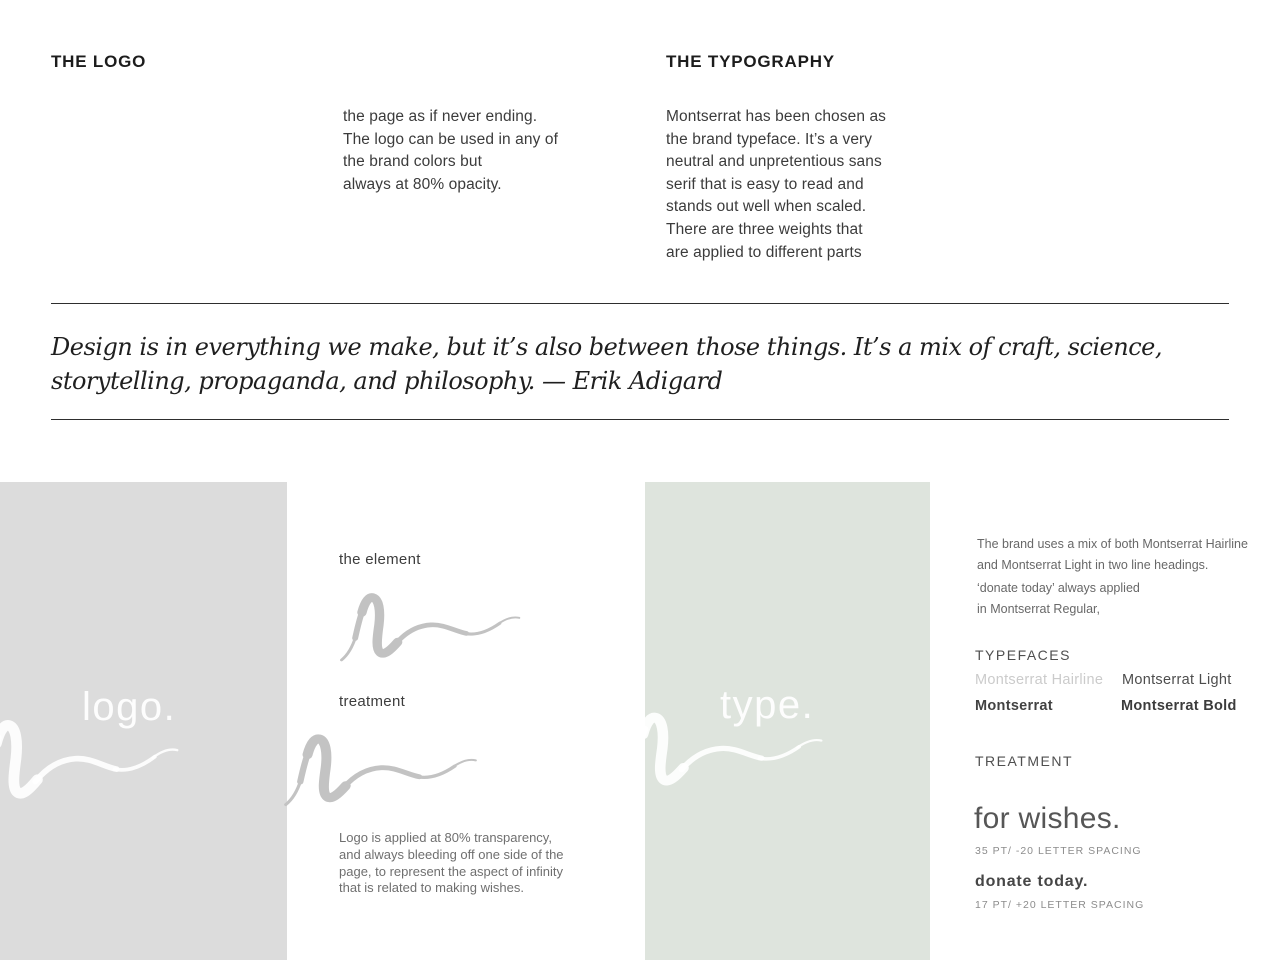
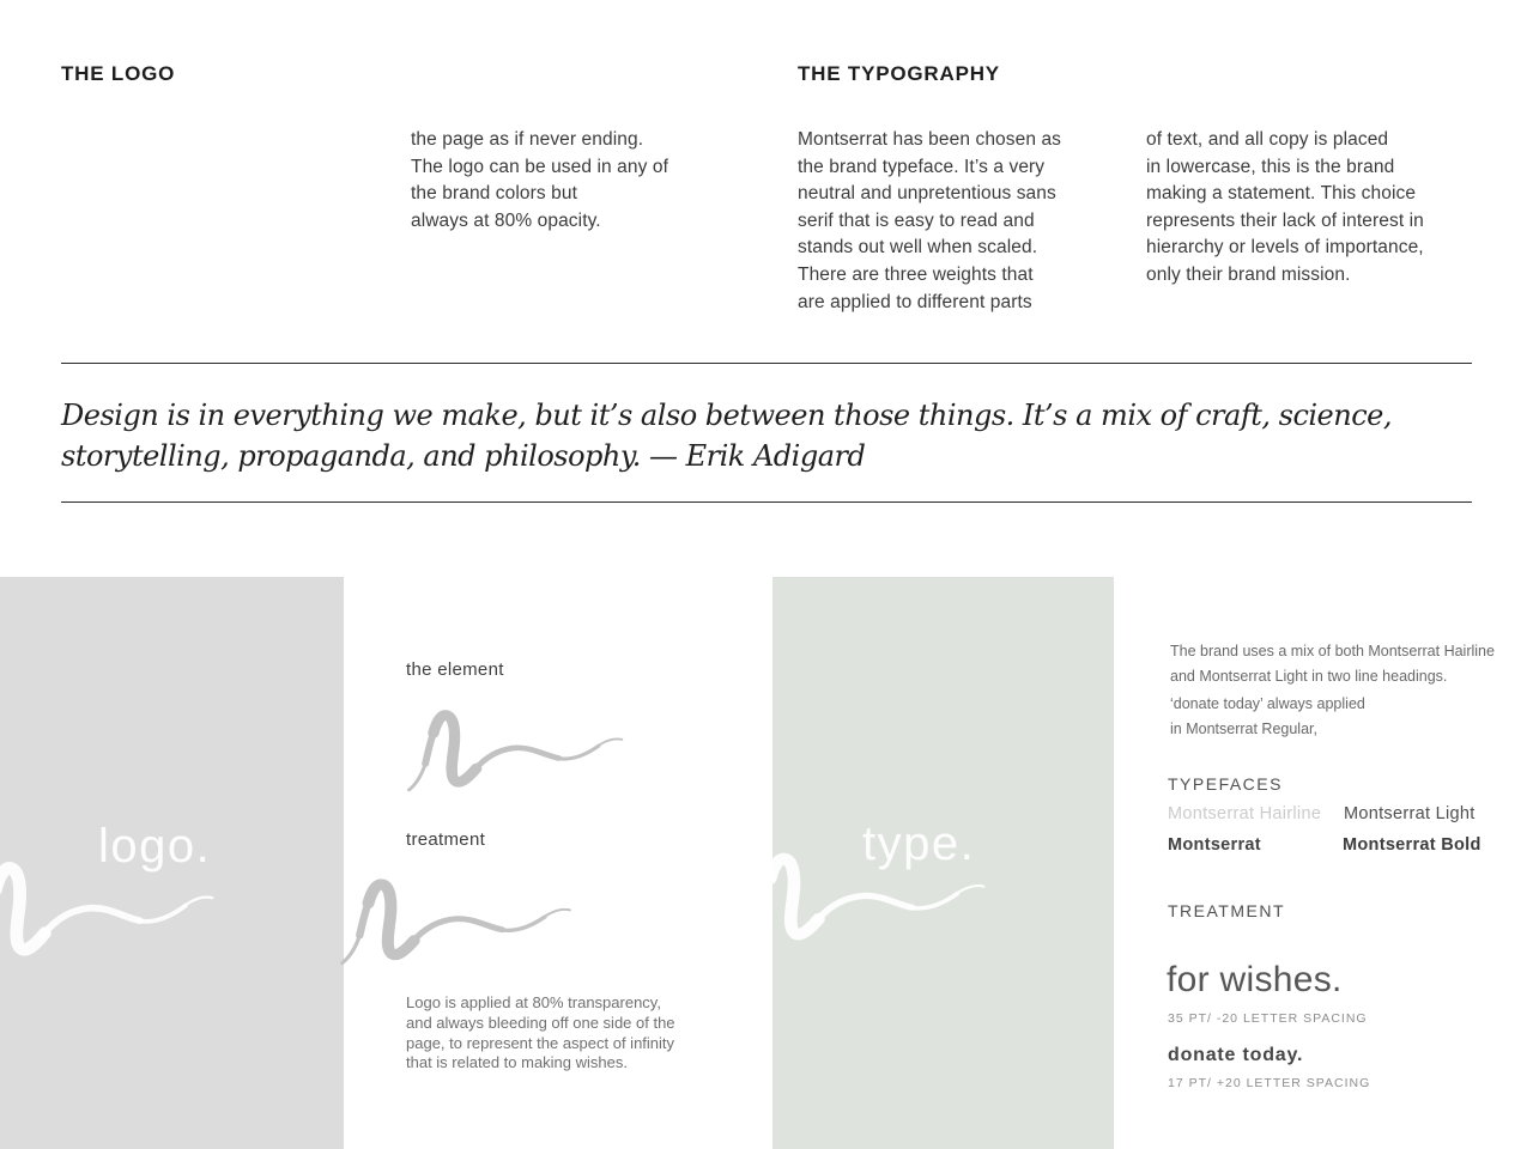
  THE LOGO
  THE TYPOGRAPHY
  the page as if never ending.
  The logo can be used in any of
  the brand colors but
  always at 80% opacity.
  Montserrat has been chosen as
  the brand typeface. It’s a very
  neutral and unpretentious sans
  serif that is easy to read and
  stands out well when scaled.
  There are three weights that
  are applied to different parts
+ of text, and all copy is placed
+ in lowercase, this is the brand
+ making a statement. This choice
+ represents their lack of interest in
+ hierarchy or levels of importance,
+ only their brand mission.
  Design is in everything we make, but it’s also between those things. It’s a mix of craft, science, storytelling, propaganda, and philosophy. — Erik Adigard
  logo.
  the element
  treatment
  Logo is applied at 80% transparency,
  and always bleeding off one side of the
  page, to represent the aspect of infinity
  that is related to making wishes.
  type.
  The brand uses a mix of both Montserrat Hairline
  and Montserrat Light in two line headings.
  ‘donate today’ always applied
  in Montserrat Regular,
  TYPEFACES
  Montserrat Hairline
  Montserrat Light
  Montserrat
  Montserrat Bold
  TREATMENT
  for wishes.
  35 PT/ -20 LETTER SPACING
  donate today.
  17 PT/ +20 LETTER SPACING
